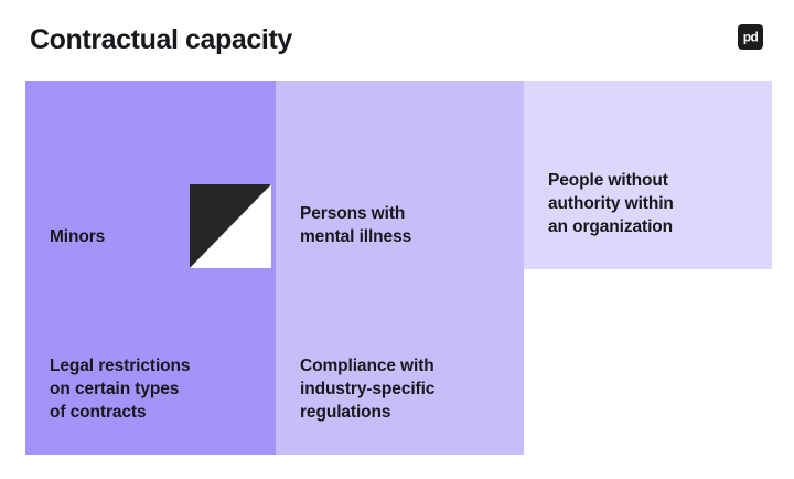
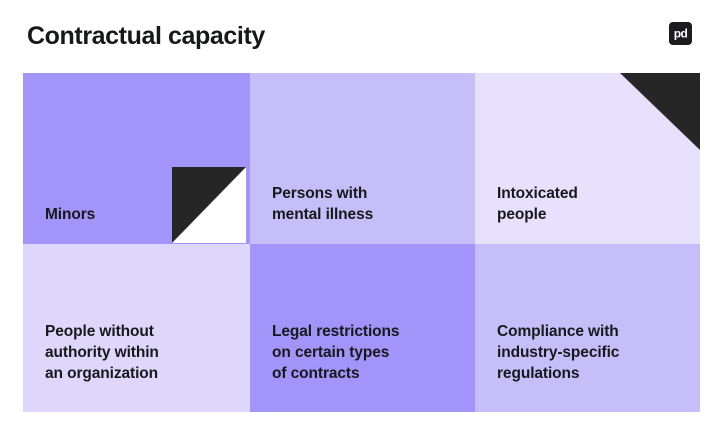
  Contractual capacity
  pd
  Minors
  Persons with
  mental illness
+ Intoxicated
+ people
  People without
  authority within
  an organization
  Legal restrictions
  on certain types
  of contracts
  Compliance with
  industry-specific
  regulations
